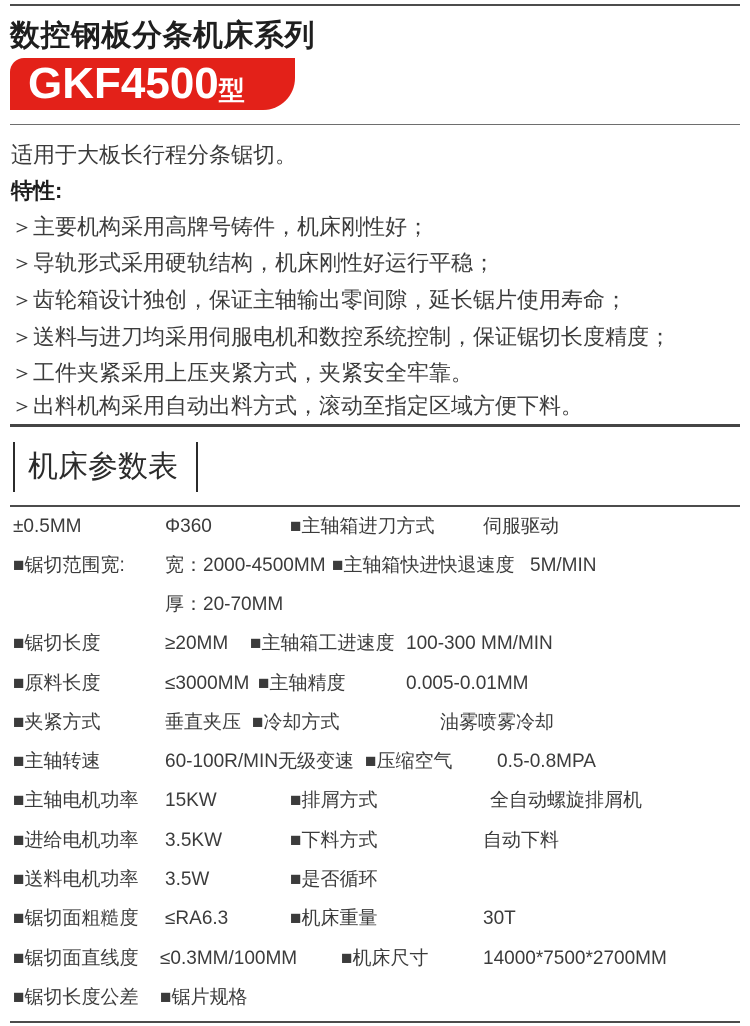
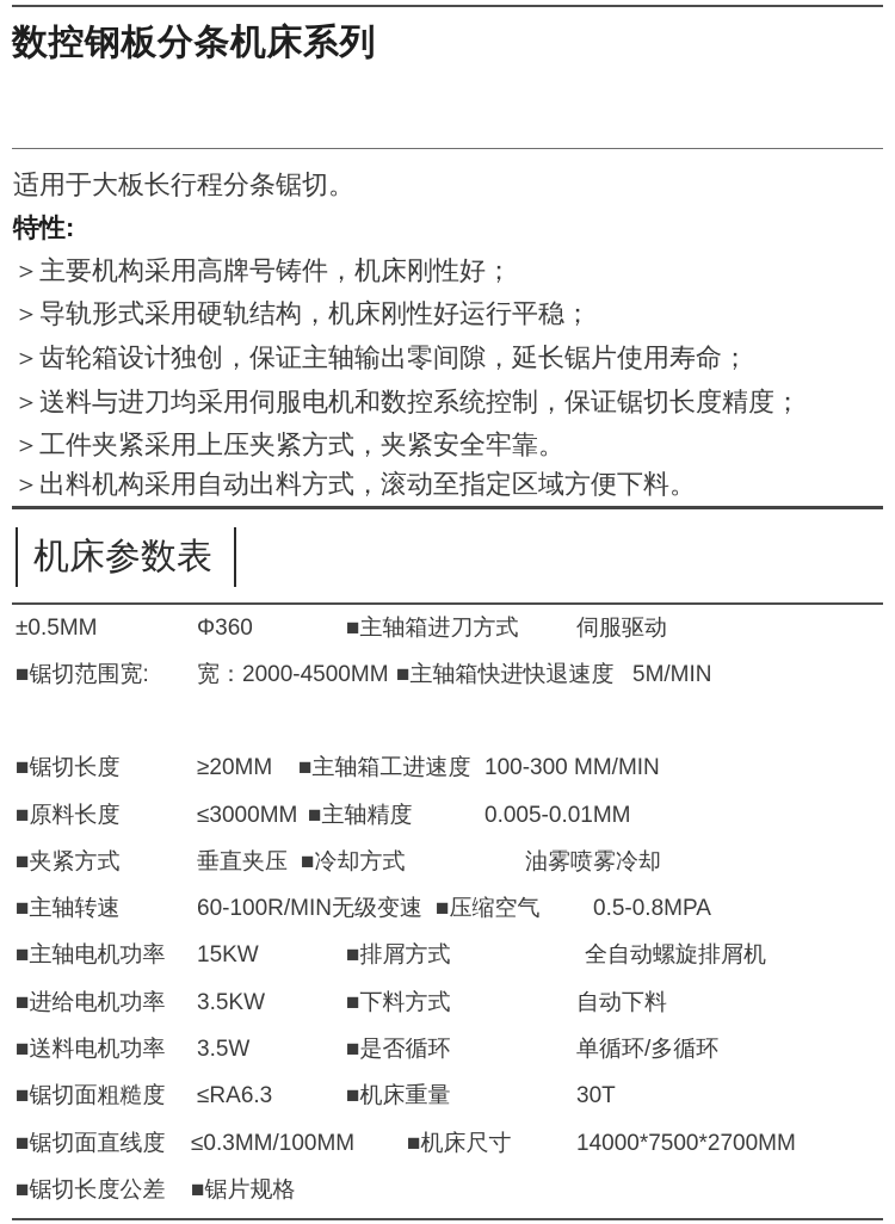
  数控钢板分条机床系列
- GKF4500
- 型
  适用于大板长行程分条锯切。
  特性:
  ＞主要机构采用高牌号铸件，机床刚性好；
  ＞导轨形式采用硬轨结构，机床刚性好运行平稳；
  ＞齿轮箱设计独创，保证主轴输出零间隙，延长锯片使用寿命；
  ＞送料与进刀均采用伺服电机和数控系统控制，保证锯切长度精度；
  ＞工件夹紧采用上压夹紧方式，夹紧安全牢靠。
  ＞出料机构采用自动出料方式，滚动至指定区域方便下料。
  机床参数表
  ±0.5MM
  Φ360
  ■主轴箱进刀方式
  伺服驱动
  ■锯切范围宽:
  宽：2000-4500MM
  ■主轴箱快进快退速度
  5M/MIN
- 厚：20-70MM
  ■锯切长度
  ≥20MM
  ■主轴箱工进速度
  100-300 MM/MIN
  ■原料长度
  ≤3000MM
  ■主轴精度
  0.005-0.01MM
  ■夹紧方式
  垂直夹压
  ■冷却方式
  油雾喷雾冷却
  ■主轴转速
  60-100R/MIN无级变速
  ■压缩空气
  0.5-0.8MPA
  ■主轴电机功率
  15KW
  ■排屑方式
  全自动螺旋排屑机
  ■进给电机功率
  3.5KW
  ■下料方式
  自动下料
  ■送料电机功率
  3.5W
  ■是否循环
+ 单循环/多循环
  ■锯切面粗糙度
  ≤RA6.3
  ■机床重量
  30T
  ■锯切面直线度
  ≤0.3MM/100MM
  ■机床尺寸
  14000*7500*2700MM
  ■锯切长度公差
  ■锯片规格
